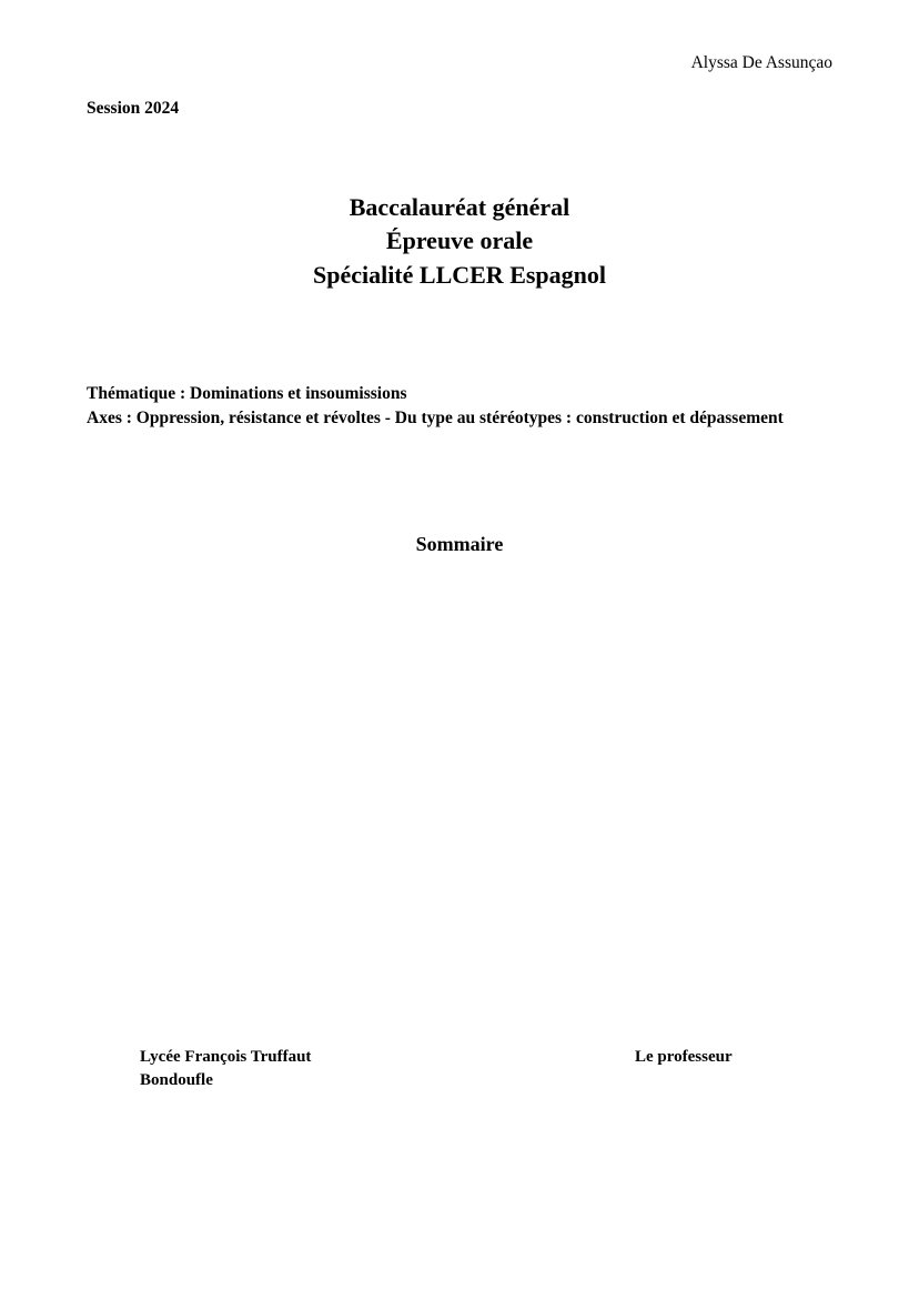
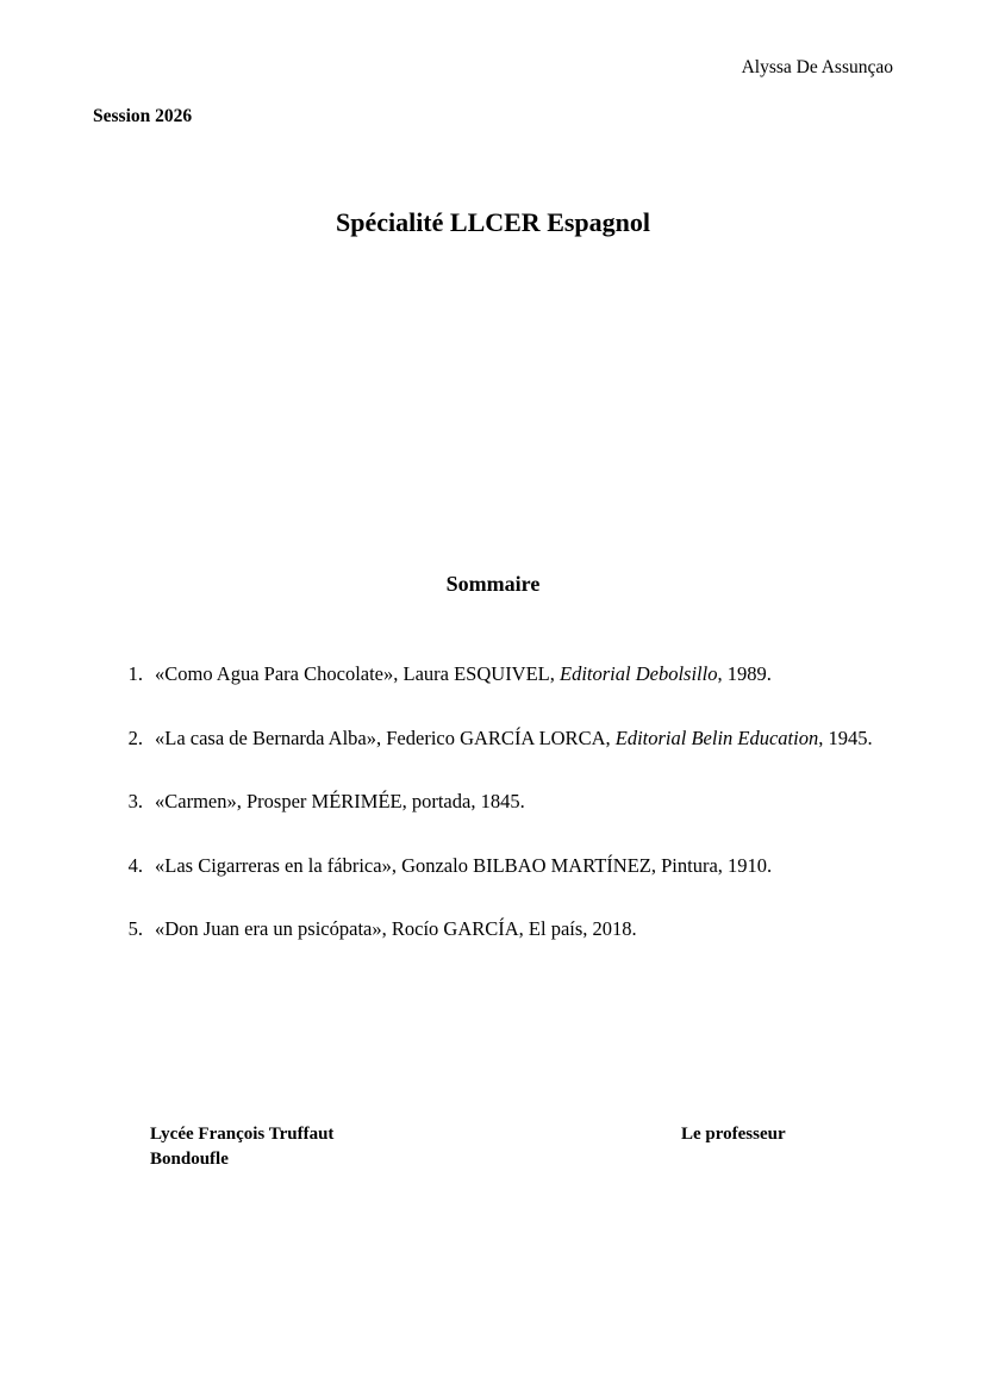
  Alyssa De Assunçao
- Session 2024
+ Session 2026
- Baccalauréat général
- Épreuve orale
  Spécialité LLCER Espagnol
- Thématique : Dominations et insoumissions
- Axes : Oppression, résistance et révoltes - Du type au stéréotypes : construction et dépassement
  Sommaire
+ 1.
+ «Como Agua Para Chocolate», Laura ESQUIVEL, Editorial Debolsillo, 1989.
+ 2.
+ «La casa de Bernarda Alba», Federico GARCÍA LORCA, Editorial Belin Education, 1945.
+ 3.
+ «Carmen», Prosper MÉRIMÉE, portada, 1845.
+ 4.
+ «Las Cigarreras en la fábrica», Gonzalo BILBAO MARTÍNEZ, Pintura, 1910.
+ 5.
+ «Don Juan era un psicópata», Rocío GARCÍA, El país, 2018.
  Lycée François Truffaut
  Bondoufle
  Le professeur
